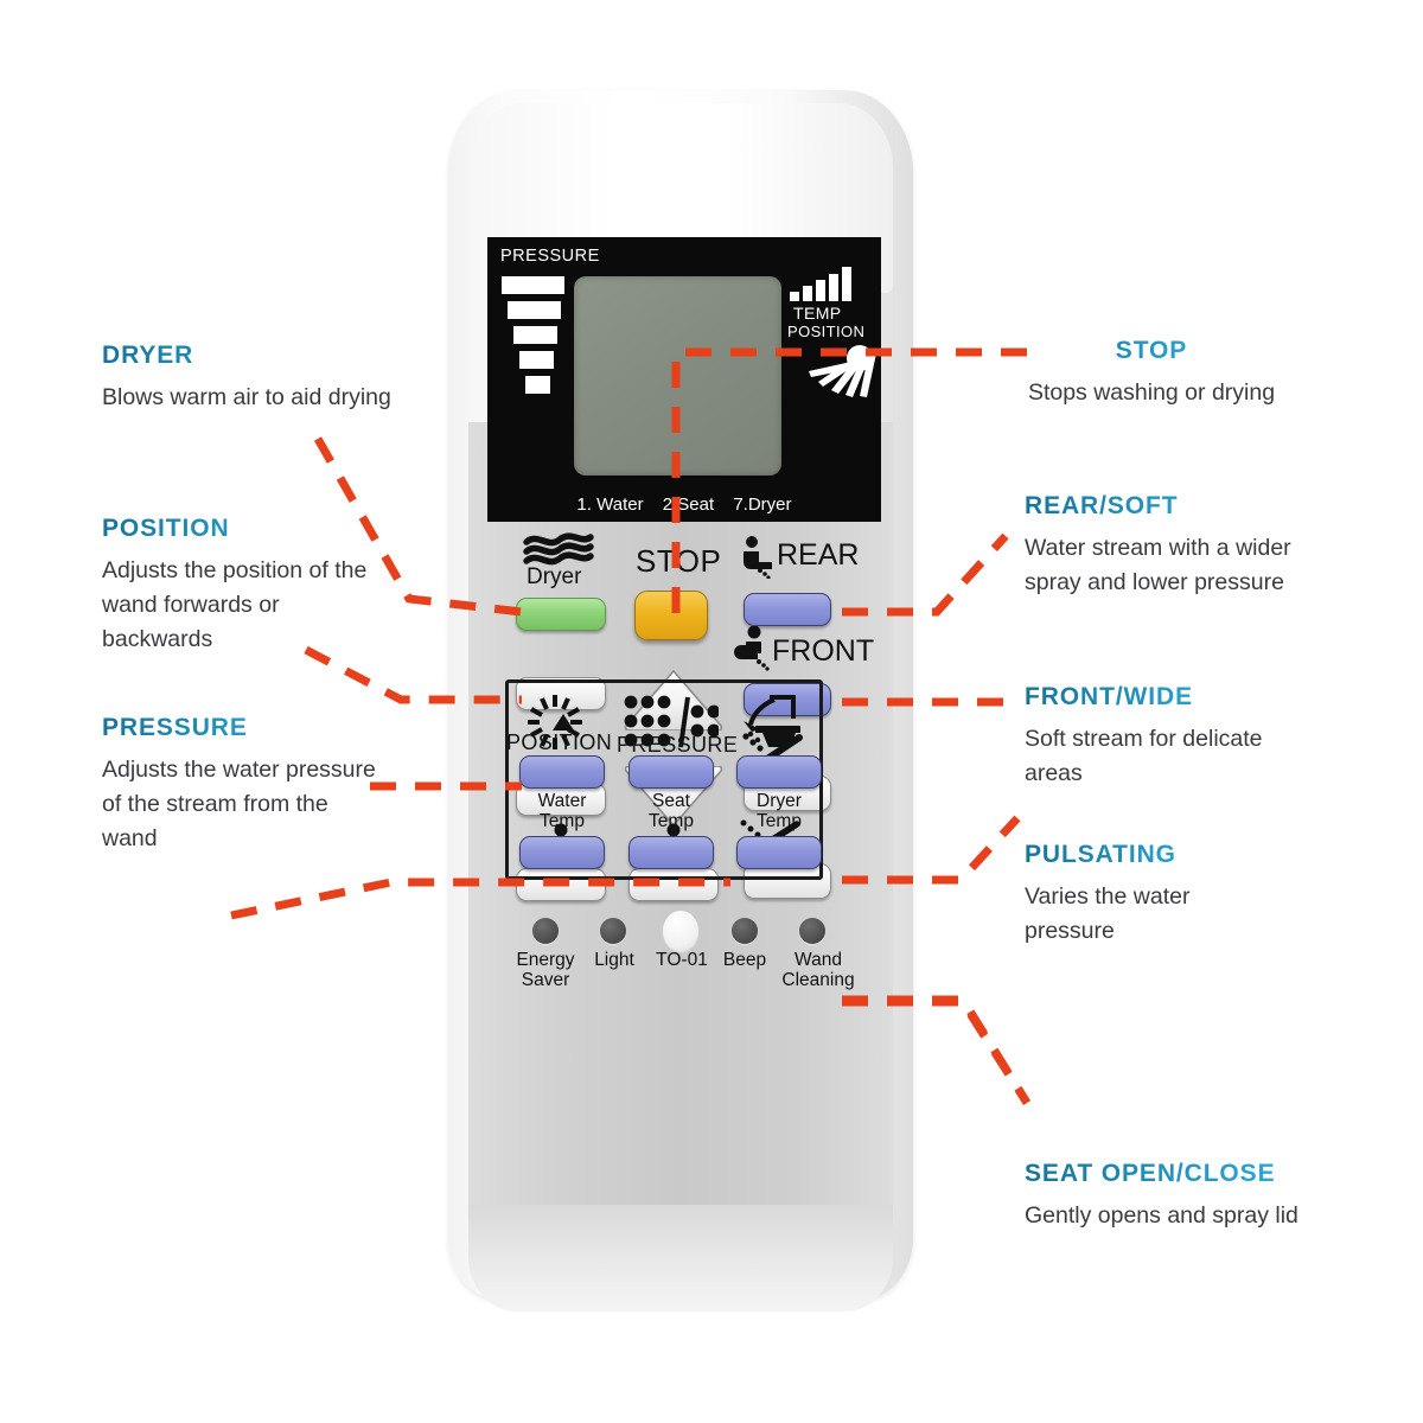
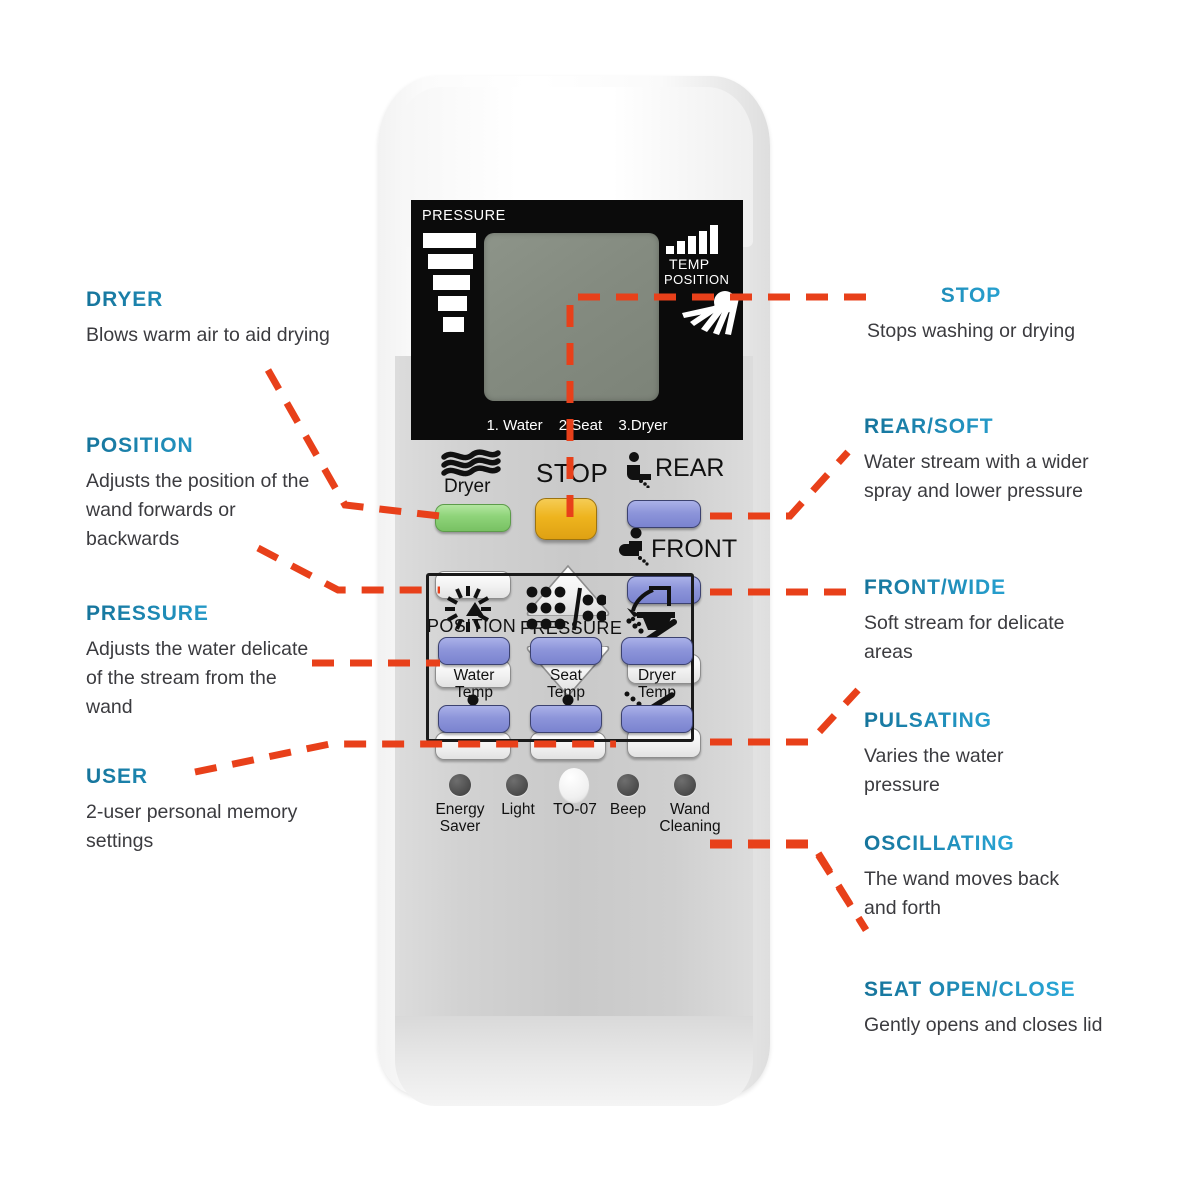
  PRESSURE
  TEMP
  POSITION
- 1. Water 2Seat 7.Dryer
+ 1. Water 2Seat 3.Dryer
  Dryer
  STOP
  REAR
  FRONT
  PRESSURE
  Water
  Temp
  Seat
  Temp
  Dryer
  Temp
  Energy
  Saver
  Light
- TO-01
+ TO-07
  Beep
  Wand
  Cleaning
  DRYER
  Blows warm air to aid drying
  POSITION
  Adjusts the position of the wand forwards or backwards
  PRESSURE
- Adjusts the water pressure of the stream from the wand
+ Adjusts the water delicate of the stream from the wand
+ USER
+ 2-user personal memory settings
  STOP
  Stops washing or drying
  REAR/SOFT
  Water stream with a wider spray and lower pressure
  FRONT/WIDE
  Soft stream for delicate areas
  PULSATING
  Varies the water pressure
+ OSCILLATING
+ The wand moves back and forth
  SEAT OPEN/CLOSE
- Gently opens and spray lid
+ Gently opens and closes lid
